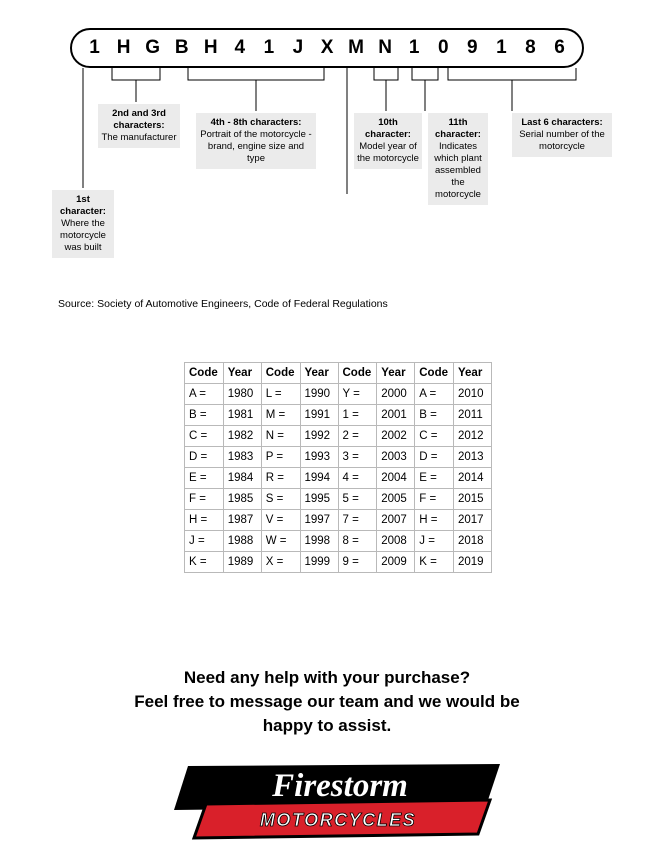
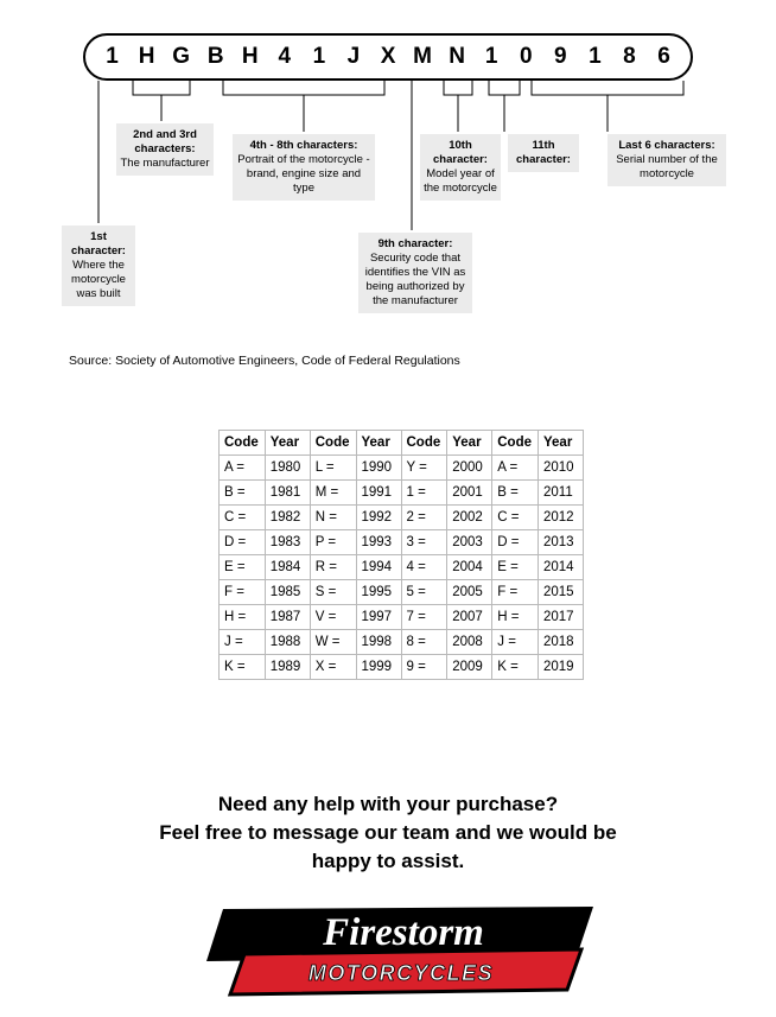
  1
  H
  G
  B
  H
  4
  1
  J
  X
  M
  N
  1
  0
  9
  1
  8
  6
  1st character:
  Where the motorcycle was built
  2nd and 3rd characters:
  The manufacturer
  4th - 8th characters:
  Portrait of the motorcycle - brand, engine size and type
+ 9th character:
+ Security code that identifies the VIN as being authorized by the manufacturer
  10th character:
  Model year of the motorcycle
  11th character:
- Indicates which plant assembled the motorcycle
  Last 6 characters:
  Serial number of the motorcycle
  Source: Society of Automotive Engineers, Code of Federal Regulations
  Code	Year	Code	Year	Code	Year	Code	Year
  A =	1980	L =	1990	Y =	2000	A =	2010
  B =	1981	M =	1991	1 =	2001	B =	2011
  C =	1982	N =	1992	2 =	2002	C =	2012
  D =	1983	P =	1993	3 =	2003	D =	2013
  E =	1984	R =	1994	4 =	2004	E =	2014
  F =	1985	S =	1995	5 =	2005	F =	2015
  H =	1987	V =	1997	7 =	2007	H =	2017
  J =	1988	W =	1998	8 =	2008	J =	2018
  K =	1989	X =	1999	9 =	2009	K =	2019
  Need any help with your purchase?
  Feel free to message our team and we would be
  happy to assist.
  Firestorm
  MOTORCYCLES
